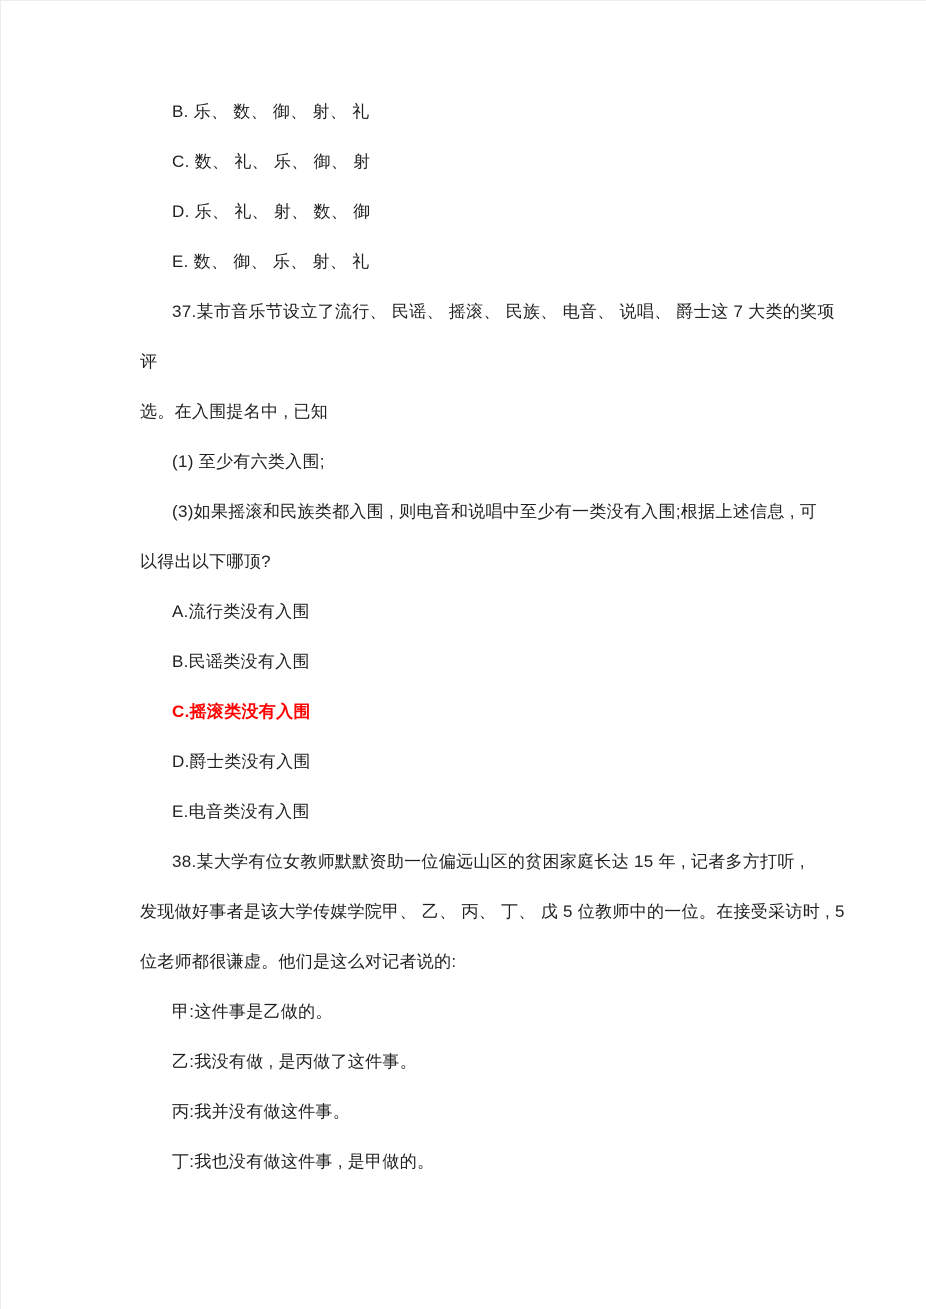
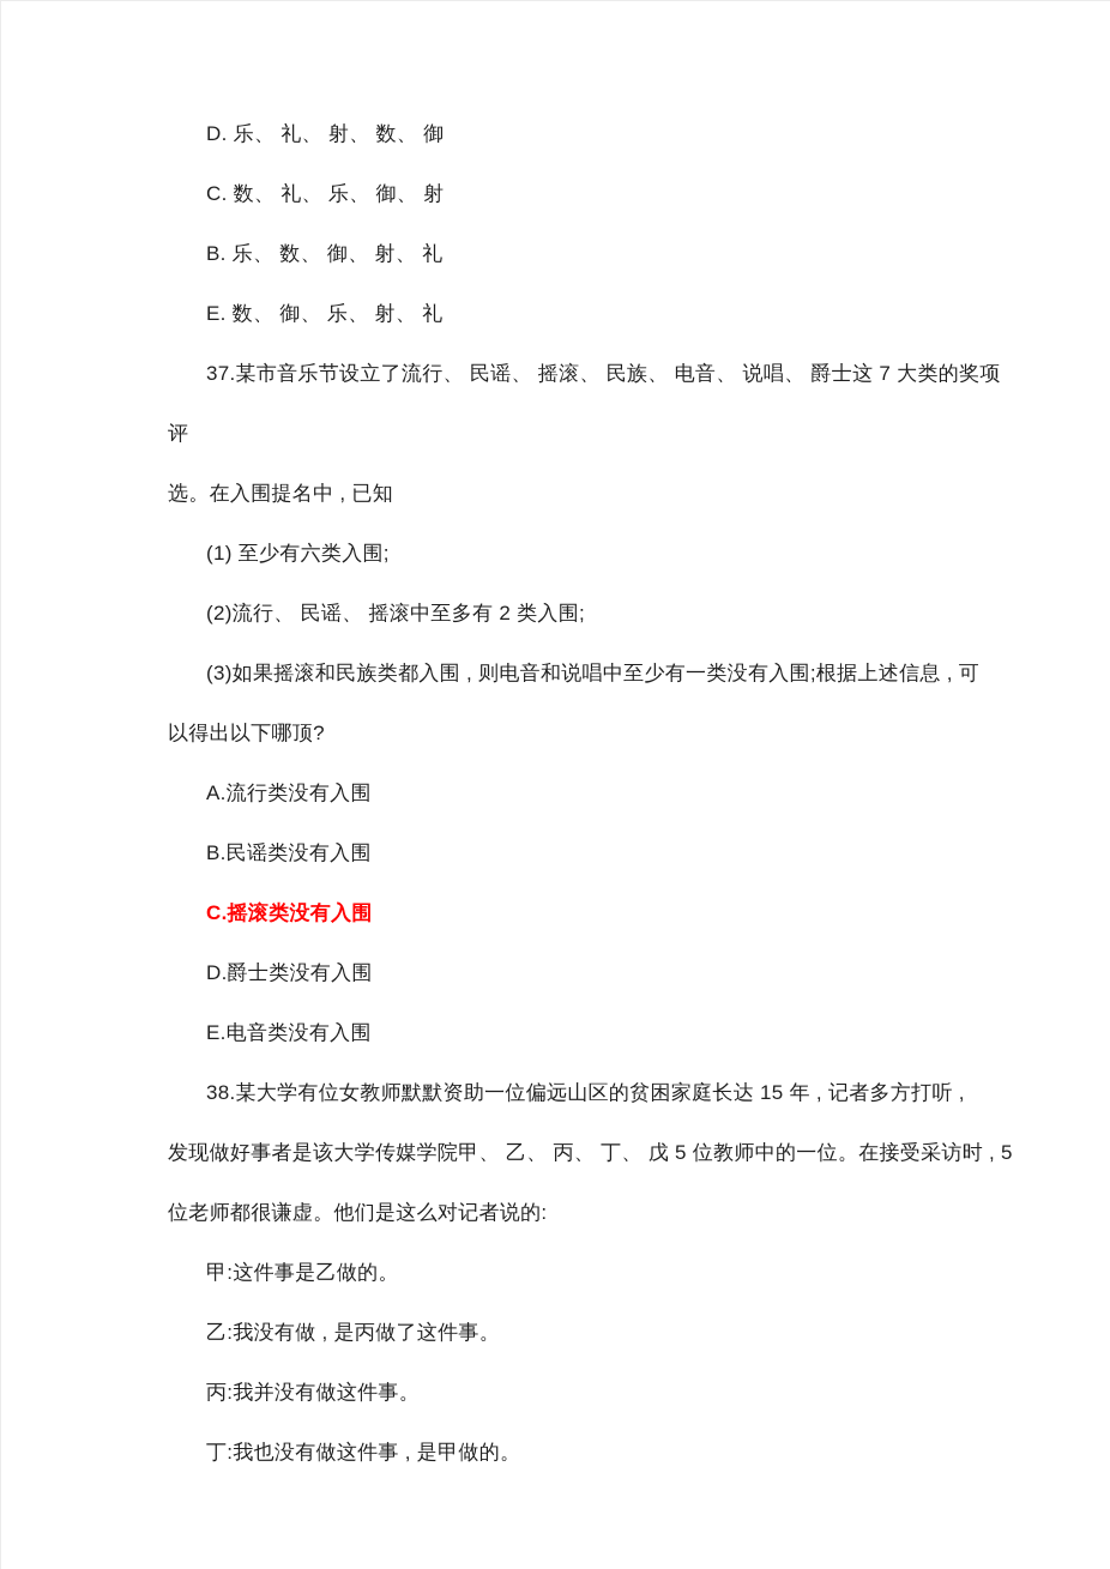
- B. 乐、 数、 御、 射、 礼
+ D. 乐、 礼、 射、 数、 御
  C. 数、 礼、 乐、 御、 射
- D. 乐、 礼、 射、 数、 御
+ B. 乐、 数、 御、 射、 礼
  E. 数、 御、 乐、 射、 礼
  37.某市音乐节设立了流行、 民谣、 摇滚、 民族、 电音、 说唱、 爵士这 7 大类的奖项评
  选。在入围提名中 , 已知
  (1) 至少有六类入围;
+ (2)流行、 民谣、 摇滚中至多有 2 类入围;
  (3)如果摇滚和民族类都入围 , 则电音和说唱中至少有一类没有入围;根据上述信息 , 可
  以得出以下哪顶?
  A.流行类没有入围
  B.民谣类没有入围
  C.摇滚类没有入围
  D.爵士类没有入围
  E.电音类没有入围
  38.某大学有位女教师默默资助一位偏远山区的贫困家庭长达 15 年 , 记者多方打听 ,
  发现做好事者是该大学传媒学院甲、 乙、 丙、 丁、 戊 5 位教师中的一位。在接受采访时 , 5
  位老师都很谦虚。他们是这么对记者说的:
  甲:这件事是乙做的。
  乙:我没有做 , 是丙做了这件事。
  丙:我并没有做这件事。
  丁:我也没有做这件事 , 是甲做的。
